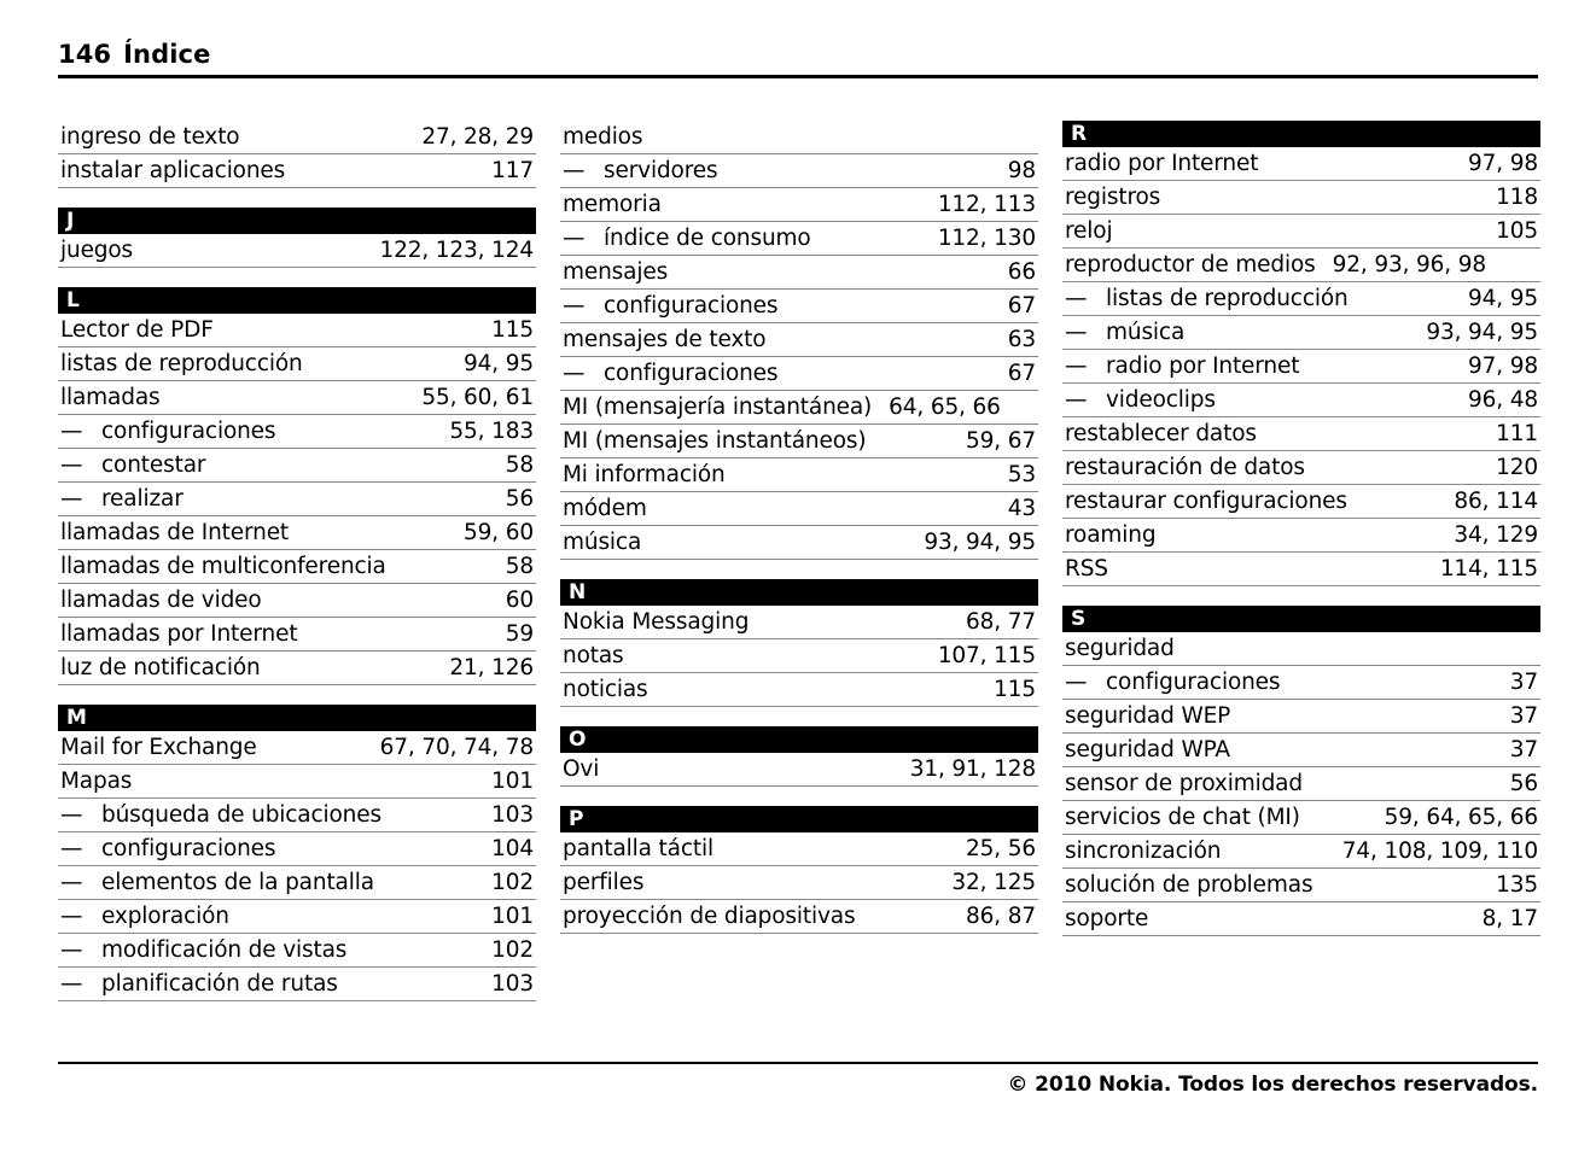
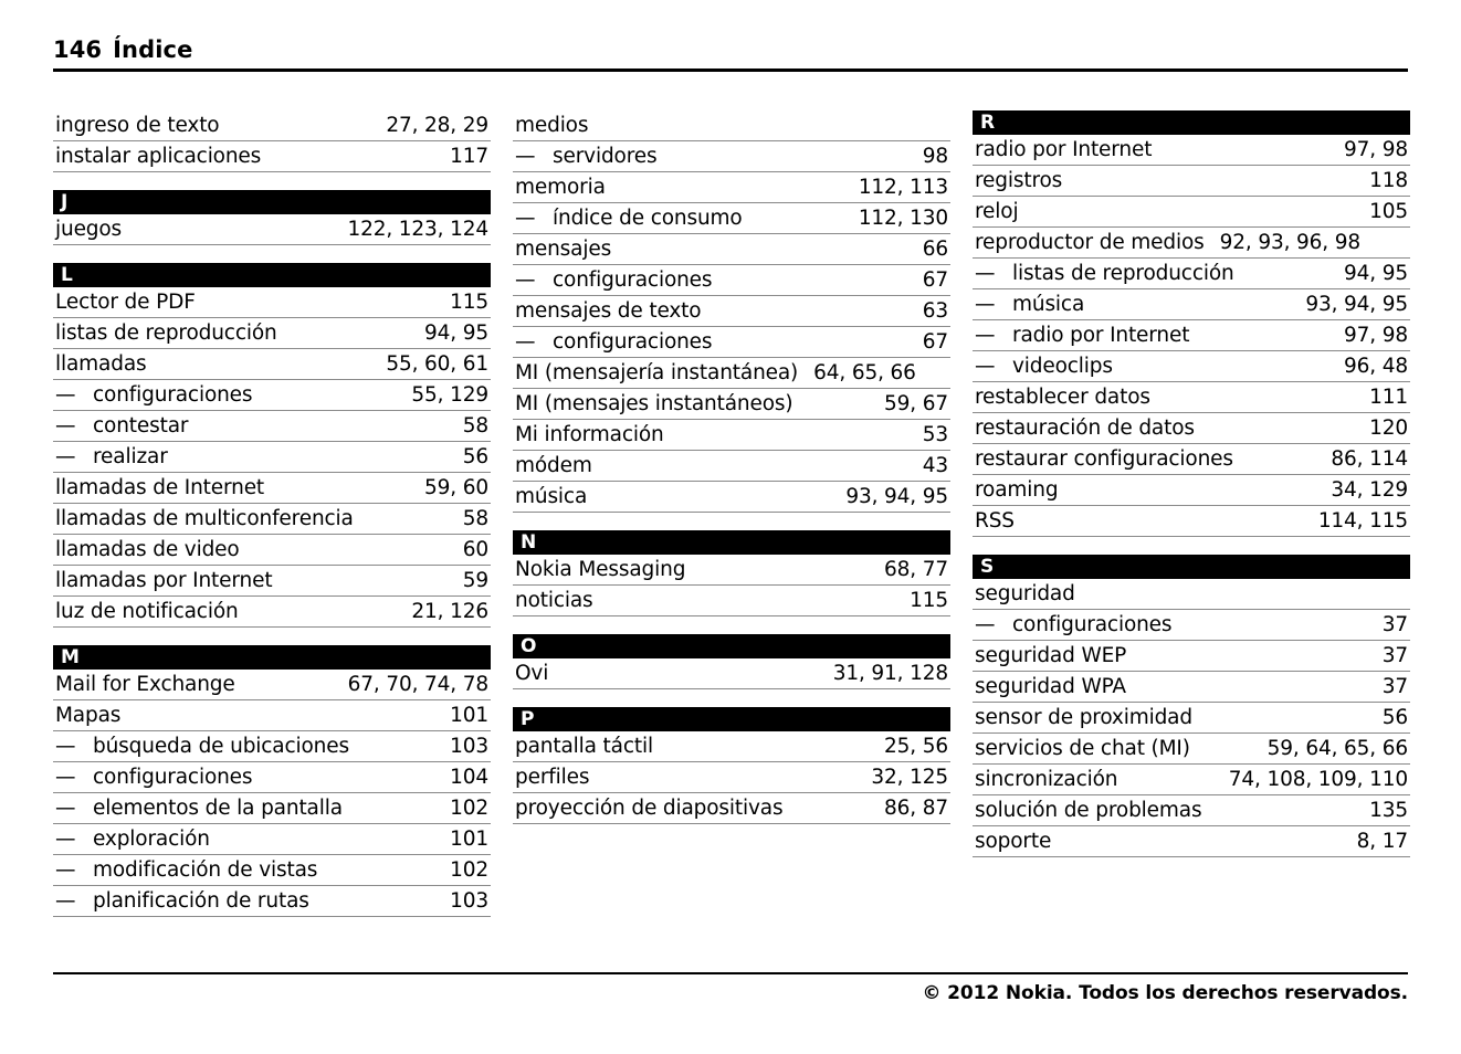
  146 Índice
  ingreso de texto
  27, 28, 29
  instalar aplicaciones
  117
  J
  juegos
  122, 123, 124
  L
  Lector de PDF
  115
  listas de reproducción
  94, 95
  llamadas
  55, 60, 61
  configuraciones
- 55, 183
+ 55, 129
  contestar
  58
  realizar
  56
  llamadas de Internet
  59, 60
  llamadas de multiconferencia
  58
  llamadas de video
  60
  llamadas por Internet
  59
  luz de notificación
  21, 126
  M
  Mail for Exchange
  67, 70, 74, 78
  Mapas
  101
  búsqueda de ubicaciones
  103
  configuraciones
  104
  elementos de la pantalla
  102
  exploración
  101
  modificación de vistas
  102
  planificación de rutas
  103
  medios
  servidores
  98
  memoria
  112, 113
  índice de consumo
  112, 130
  mensajes
  66
  configuraciones
  67
  mensajes de texto
  63
  configuraciones
  67
  MI (mensajería instantánea) 64, 65, 66
  MI (mensajes instantáneos)
  59, 67
  Mi información
  53
  módem
  43
  música
  93, 94, 95
  N
  Nokia Messaging
  68, 77
- notas
- 107, 115
  noticias
  115
  O
  Ovi
  31, 91, 128
  P
  pantalla táctil
  25, 56
  perfiles
  32, 125
  proyección de diapositivas
  86, 87
  R
  radio por Internet
  97, 98
  registros
  118
  reloj
  105
  reproductor de medios 92, 93, 96, 98
  listas de reproducción
  94, 95
  música
  93, 94, 95
  radio por Internet
  97, 98
  videoclips
  96, 48
  restablecer datos
  111
  restauración de datos
  120
  restaurar configuraciones
  86, 114
  roaming
  34, 129
  RSS
  114, 115
  S
  seguridad
  configuraciones
  37
  seguridad WEP
  37
  seguridad WPA
  37
  sensor de proximidad
  56
  servicios de chat (MI)
  59, 64, 65, 66
  sincronización
  74, 108, 109, 110
  solución de problemas
  135
  soporte
  8, 17
- © 2010 Nokia. Todos los derechos reservados.
+ © 2012 Nokia. Todos los derechos reservados.
